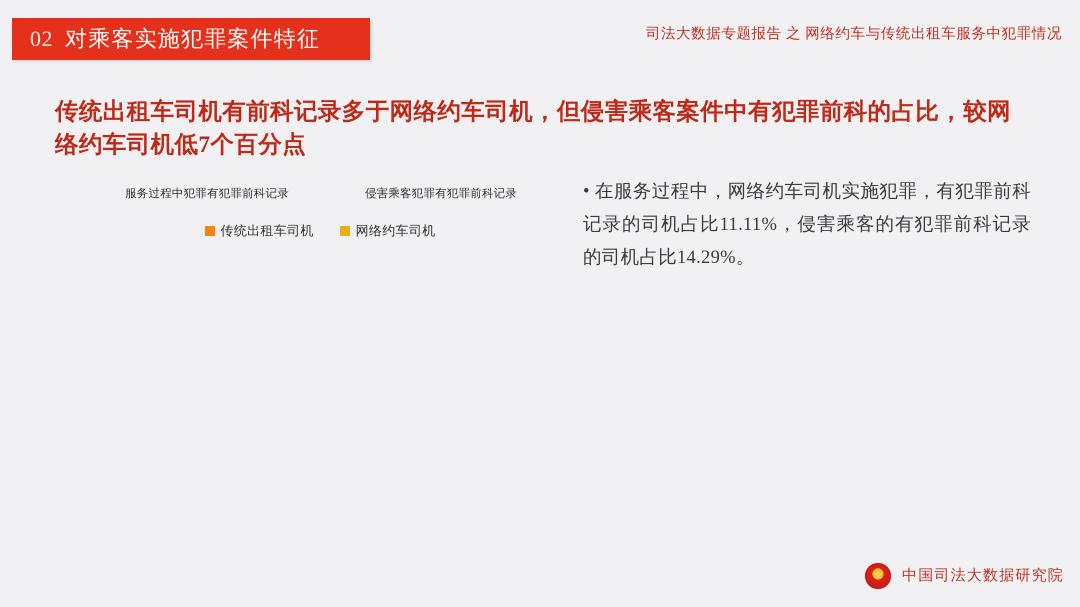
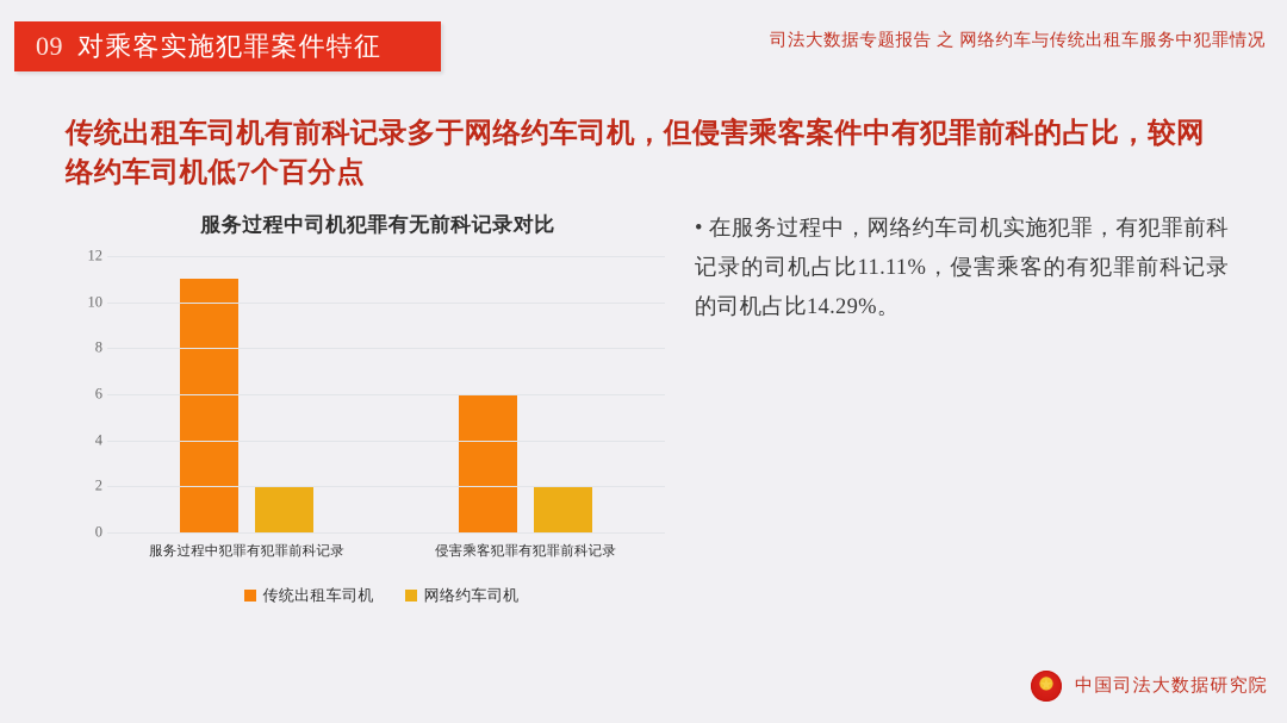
- 02
+ 09
  对乘客实施犯罪案件特征
  司法大数据专题报告 之 网络约车与传统出租车服务中犯罪情况
  传统出租车司机有前科记录多于网络约车司机，但侵害乘客案件中有犯罪前科的占比，较网络约车司机低7个百分点
+ 服务过程中司机犯罪有无前科记录对比
+ 0
+ 2
+ 4
+ 6
+ 8
+ 10
+ 12
  服务过程中犯罪有犯罪前科记录
  侵害乘客犯罪有犯罪前科记录
  传统出租车司机
  网络约车司机
  • 在服务过程中，网络约车司机实施犯罪，有犯罪前科记录的司机占比11.11%，侵害乘客的有犯罪前科记录的司机占比14.29%。
  中国司法大数据研究院
